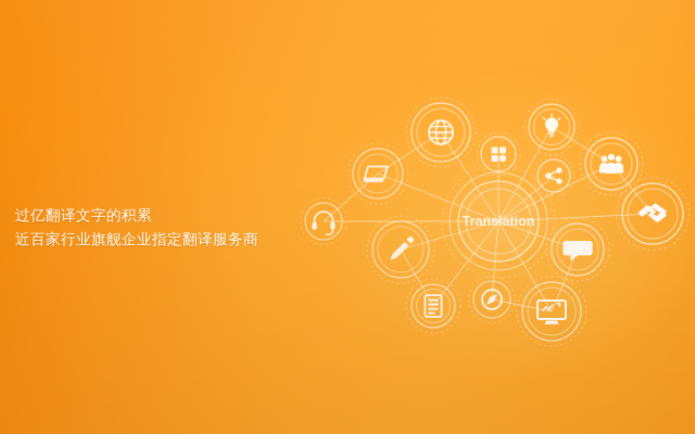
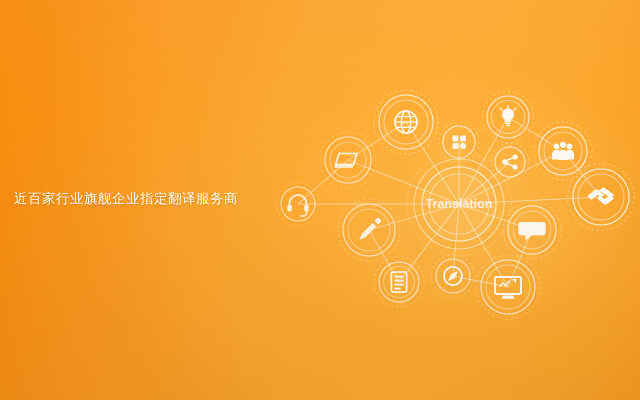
- 过亿翻译文字的积累
  近百家行业旗舰企业指定翻译服务商
